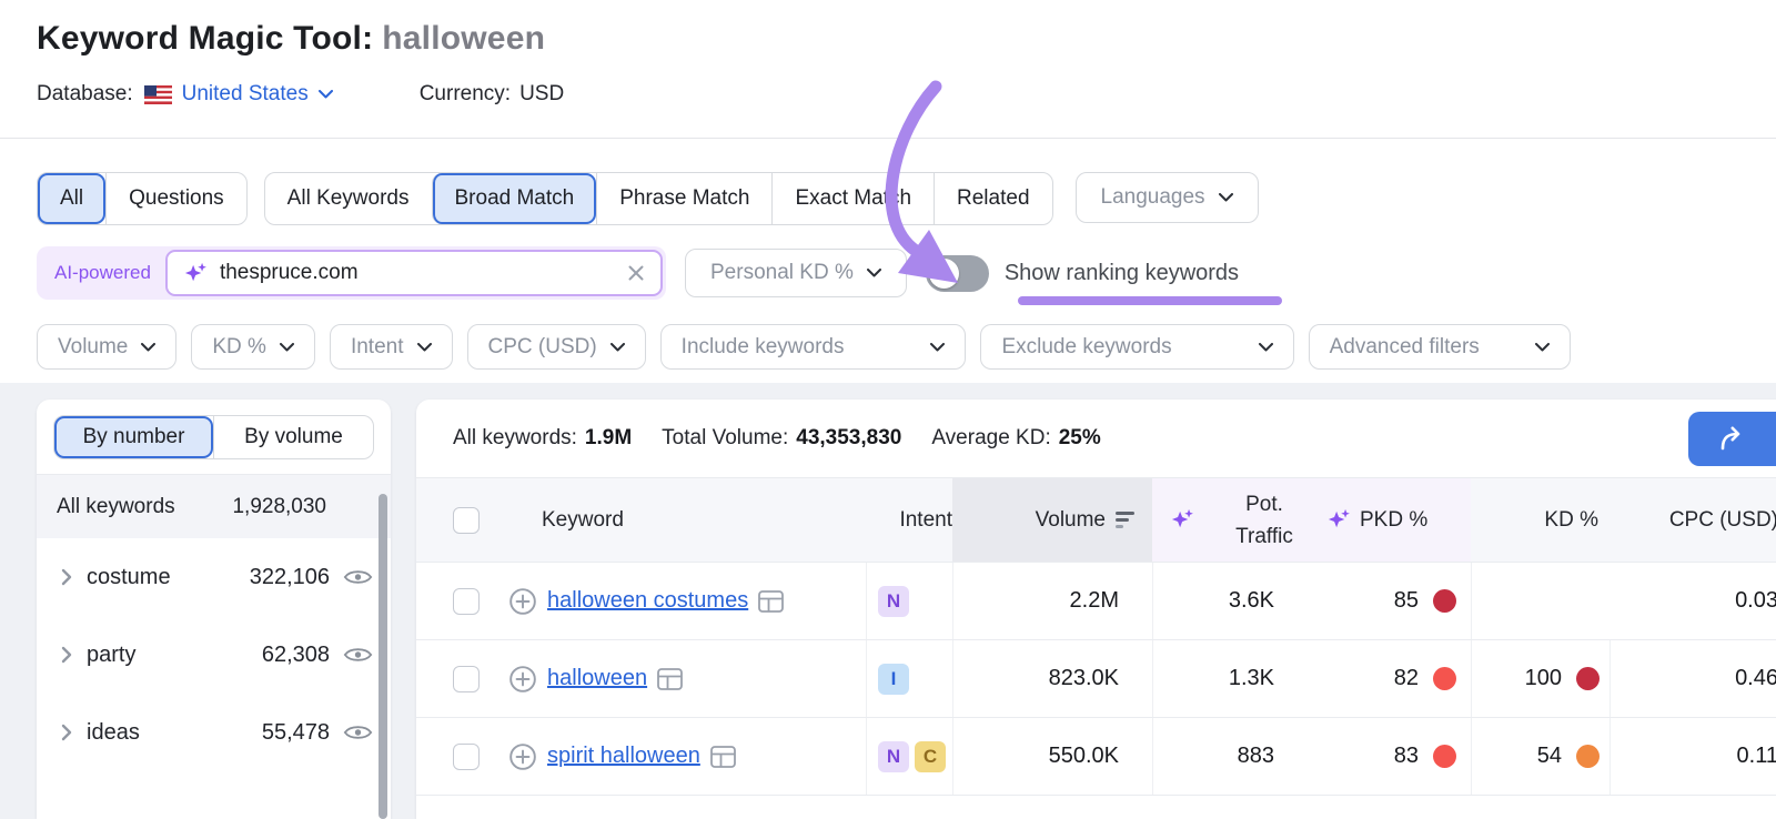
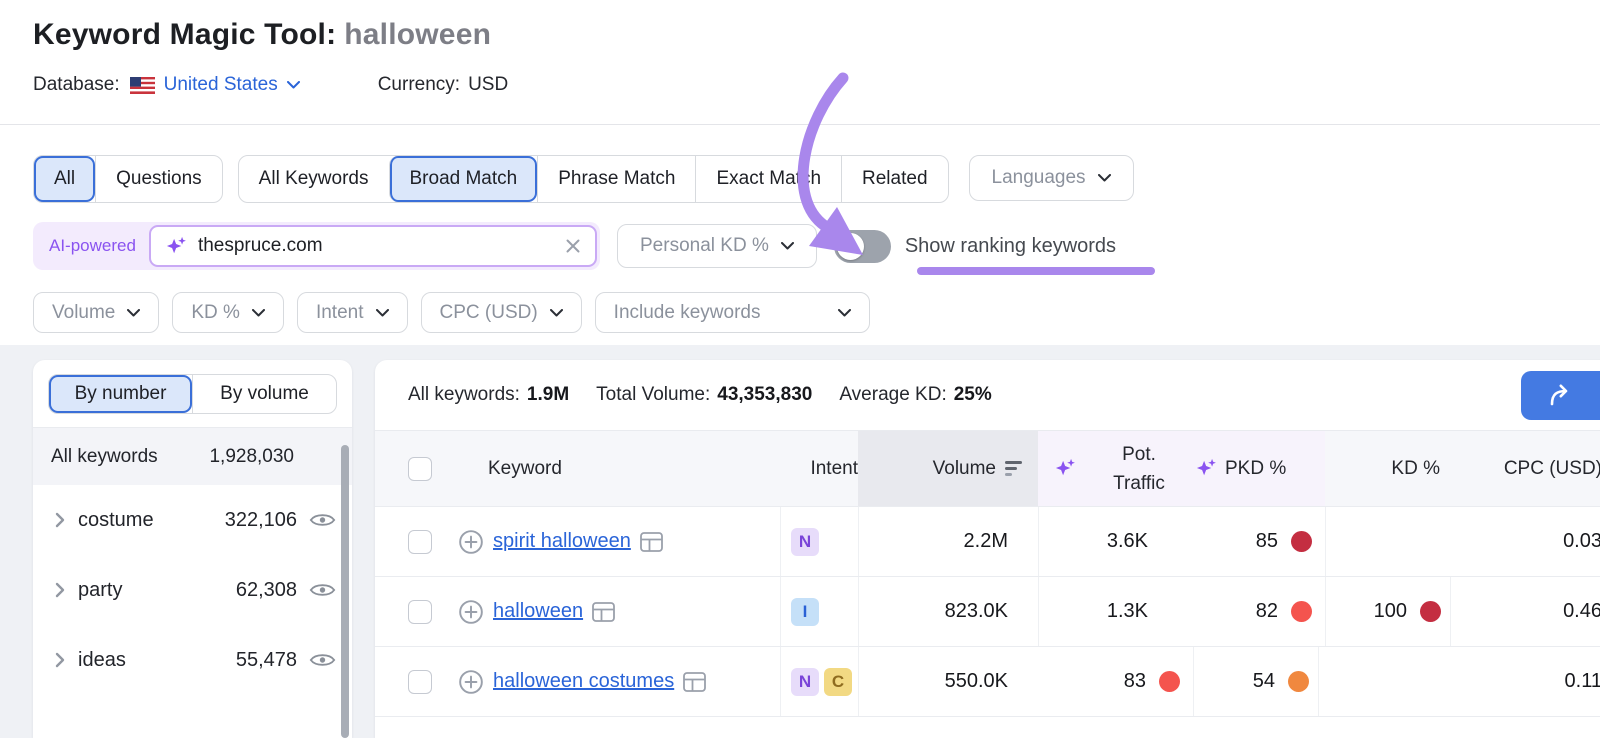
  Keyword Magic Tool: halloween
  Database:
  United States
  Currency: USD
  All
  Questions
  All Keywords
  Broad Match
  Phrase Match
  Exact Mah
  Related
  Languages
  AI-powered
  thespruce.com
  Personal KD %
  Show ranking keywords
  Volume
  KD %
  Intent
  CPC (USD)
  Include keywords
- Exclude keywords
- Advanced filters
  By number
  By volume
  All keywords
  1,928,030
  costume
  322,106
  party
  62,308
  ideas
  55,478
  All keywords: 1.9M
  Total Volume: 43,353,830
  Average KD: 25%
  Keyword
  Intent
  Volume
  Pot.
  Traffic
  PKD %
  KD %
  CPC (USD)
- halloween costumes
+ spirit halloween
  N
  2.2M
  3.6K
  85
  0.03
  halloween
  I
  823.0K
  1.3K
  82
  100
  0.46
- spirit halloween
+ halloween costumes
  N
  C
  550.0K
- 883
  83
  54
  0.11
